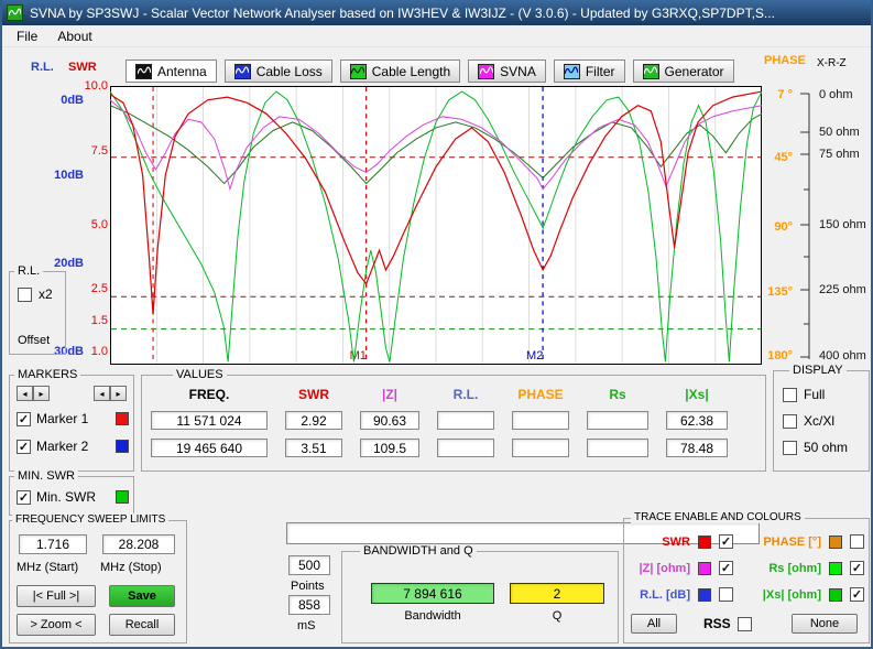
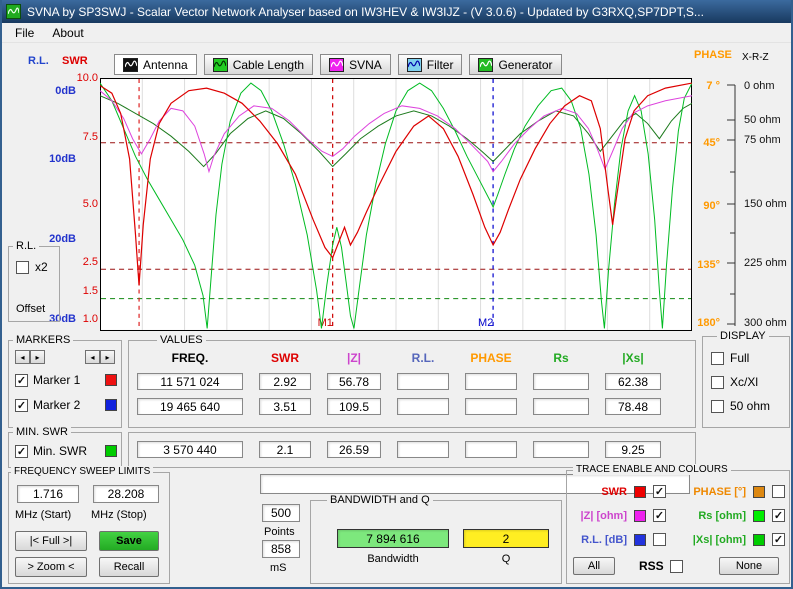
  SVNA by SP3SWJ - Scalar Vector Network Analyser based on IW3HEV & IW3IJZ - (V 3.0.6) - Updated by G3RXQ,SP7DPT,S...
  File
  About
  R.L.
  SWR
  Antenna
- Cable Loss
  Cable Length
  SVNA
  Filter
  Generator
  0dB
  10dB
  20dB
  30dB
  10.0
  7.5
  5.0
  2.5
  1.5
  1.0
  PHASE
  X-R-Z
  7 °
  45°
  90°
  135°
  180°
  0 ohm
  50 ohm
  75 ohm
  150 ohm
  225 ohm
- 400 ohm
+ 300 ohm
  M2
  R.L.
  x2
  Offset
  MARKERS
  ◂
  ▸
  ◂
  ▸
  Marker 1
  Marker 2
  VALUES
  FREQ.
  SWR
  |Z|
  R.L.
  PHASE
  Rs
  |Xs|
  11 571 024
  2.92
- 90.63
+ 56.78
  62.38
  19 465 640
  3.51
  109.5
  78.48
  DISPLAY
  Full
  Xc/Xl
  50 ohm
  MIN. SWR
  Min. SWR
+ 3 570 440
+ 2.1
+ 26.59
+ 9.25
  FREQUENCY SWEEP LIMITS
  1.716
  28.208
  MHz (Start)
  MHz (Stop)
  |< Full >|
  Save
  > Zoom <
  Recall
  500
  Points
  858
  mS
  BANDWIDTH and Q
  7 894 616
  Bandwidth
  2
  Q
  TRACE ENABLE AND COLOURS
  SWR
  PHASE [°]
  |Z| [ohm]
  Rs [ohm]
  R.L. [dB]
  |Xs| [ohm]
  All
  RSS
  None
